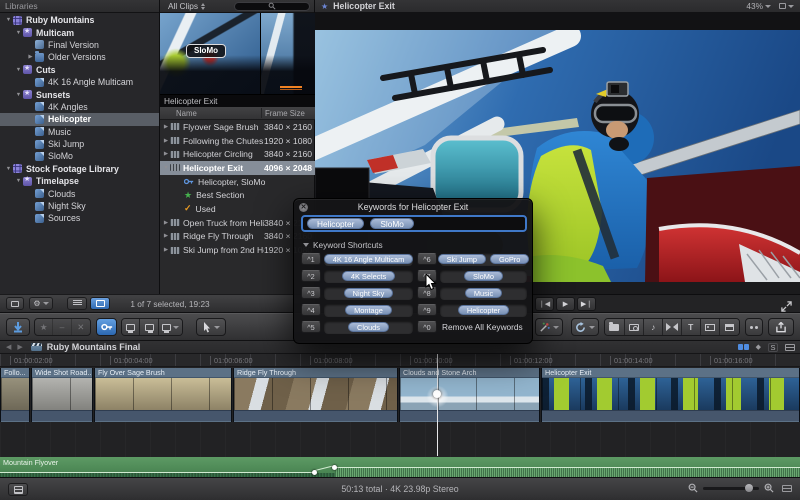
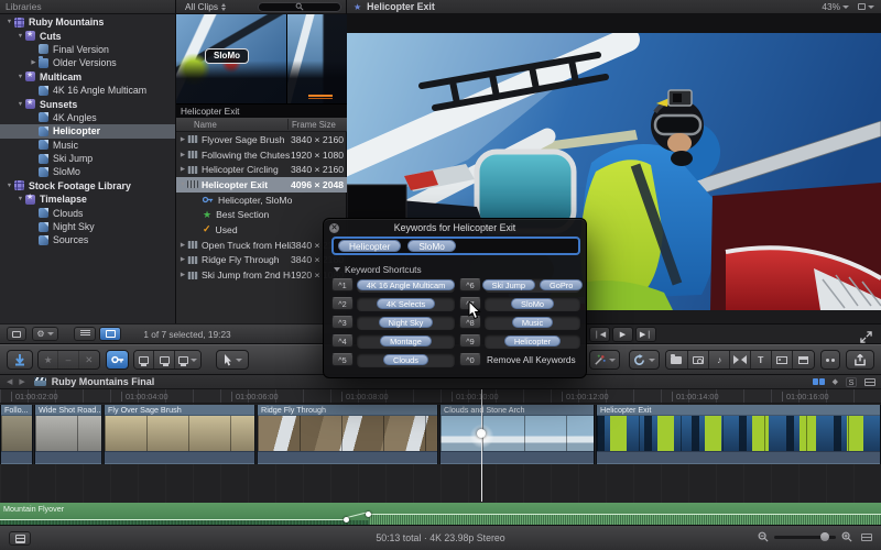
  Libraries
  Ruby Mountains
- Multicam
+ Cuts
  Final Version
  Older Versions
- Cuts
+ Multicam
  4K 16 Angle Multicam
  Sunsets
  4K Angles
  Helicopter
  Music
  Ski Jump
  SloMo
  Stock Footage Library
  Timelapse
  Clouds
  Night Sky
  Sources
  All Clips
  SloMo
  Helicopter Exit
  Name
  Frame Size
  Flyover Sage Brush
  3840 × 2160
  Following the Chutes
  1920 × 1080
  Helicopter Circling
  3840 × 2160
  Helicopter Exit
  4096 × 2048
  Helicopter, SloMo
  ★
  Best Section
  ✓
  Used
  Open Truck from Heli
  Ridge Fly Through
  Ski Jump from 2nd H
  ★
  Helicopter Exit
  43%
  ⚙
  1 of 7 selected, 19:23
  ★
  –
  ✕
  ♪
  T
  Ruby Mountains Final
  S
  01:00:02:00
  01:00:04:00
  01:00:06:00
  01:00:08:00
  01:00:0:00
  01:00:12:00
  01:00:14:00
  01:00:16:00
  Follo...
  Wide Shot Road..
  Fly Over Sage Brush
  Ridge Fly Through
  Clouds an Stone Arch
  Helicopter Exit
  Mountain Flyover
  50:13 total · 4K 23.98p Stereo
  Keywords for Helicopter Exit
  Helicopter
  SloMo
  Keyword Shortcuts
  ^1
  4K 16 Angle Multicam
  ^2
  4K Selects
  ^3
  Night Sky
  ^4
  Montage
  ^5
  Clouds
  ^6
  Ski Jump
  GoPro
  SloMo
  ^8
  Music
  ^9
  Helicopter
  ^0
  Remove All Keywords
